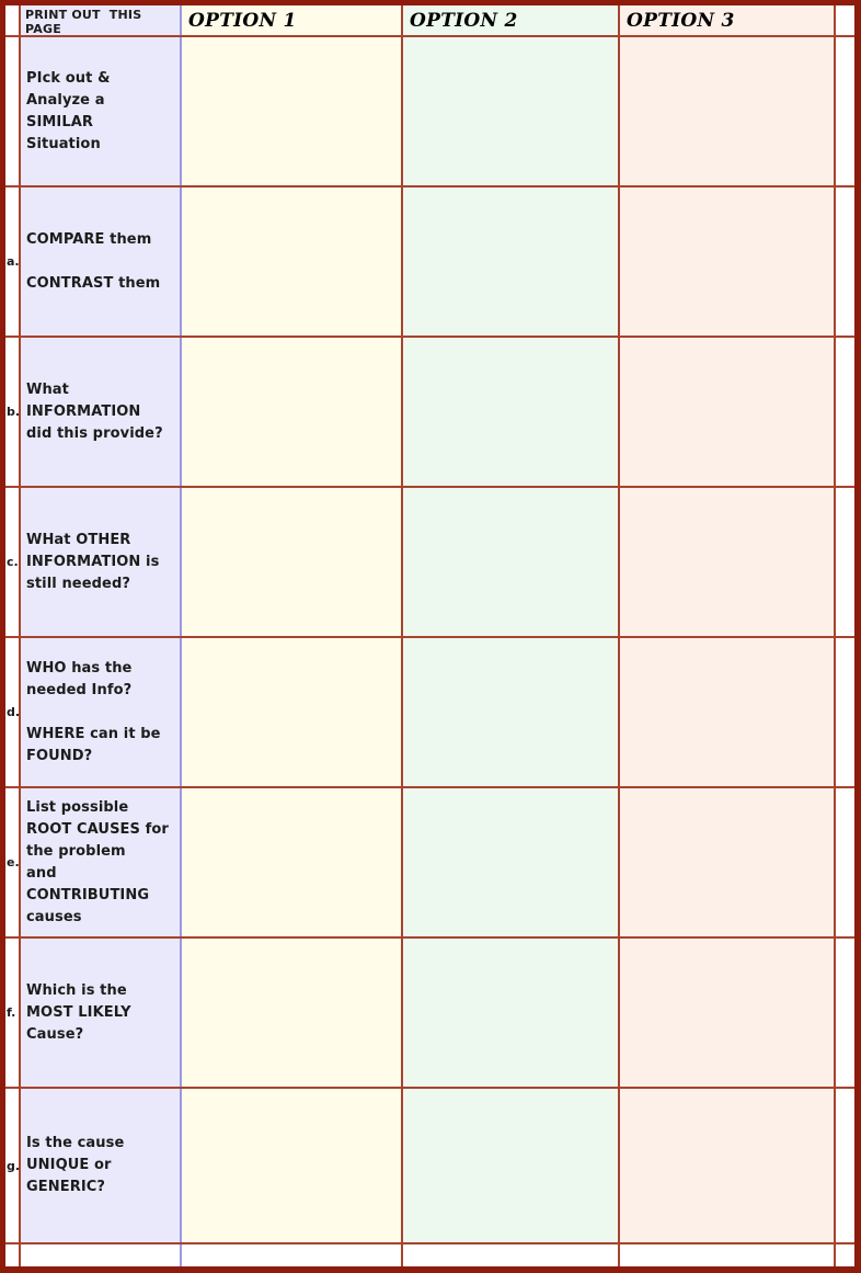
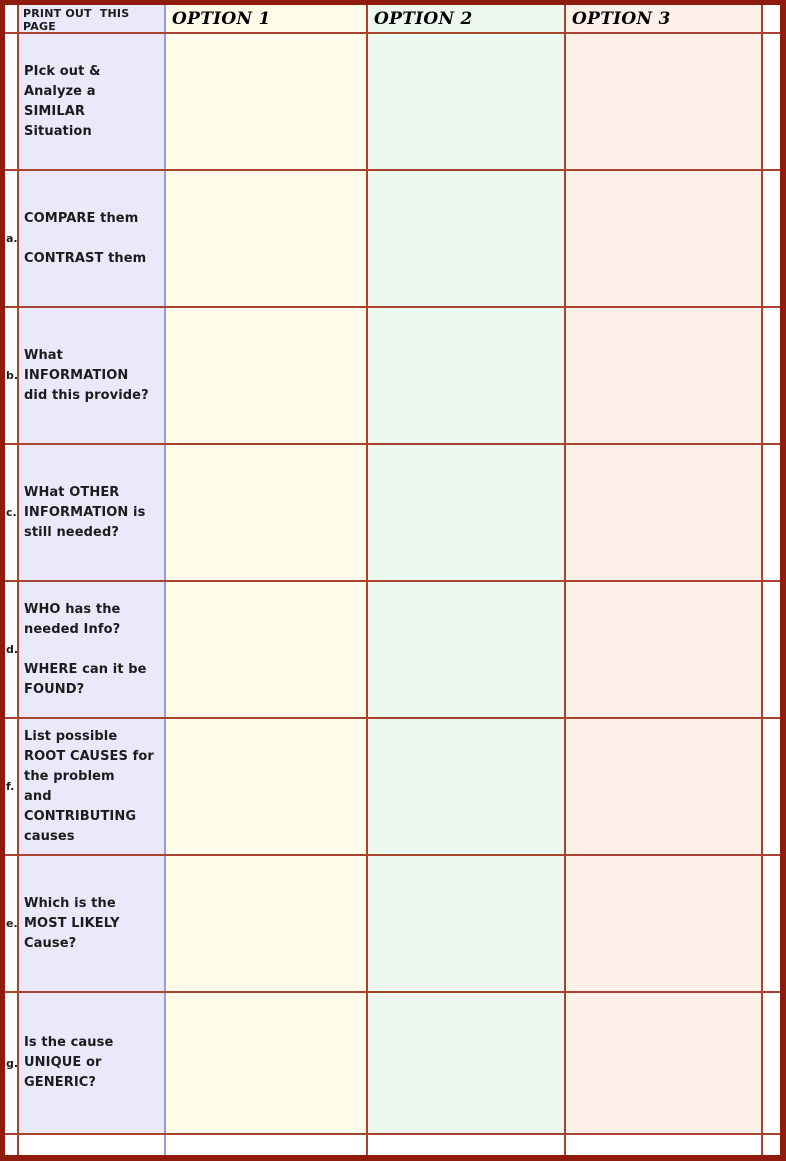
  PRINT OUT THIS
  PAGE
  OPTION 1
  OPTION 2
  OPTION 3
  PIck out &
  Analyze a
  SIMILAR
  Situation
  a.
  COMPARE them
  CONTRAST them
  b.
  What
  INFORMATION
  did this provide?
  c.
  WHat OTHER
  INFORMATION is
  still needed?
  d.
  WHO has the
  needed Info?
  WHERE can it be
  FOUND?
- e.
+ f.
  List possible
  ROOT CAUSES for
  the problem
  and
  CONTRIBUTING
  causes
- f.
+ e.
  Which is the
  MOST LIKELY
  Cause?
  g.
  Is the cause
  UNIQUE or
  GENERIC?
